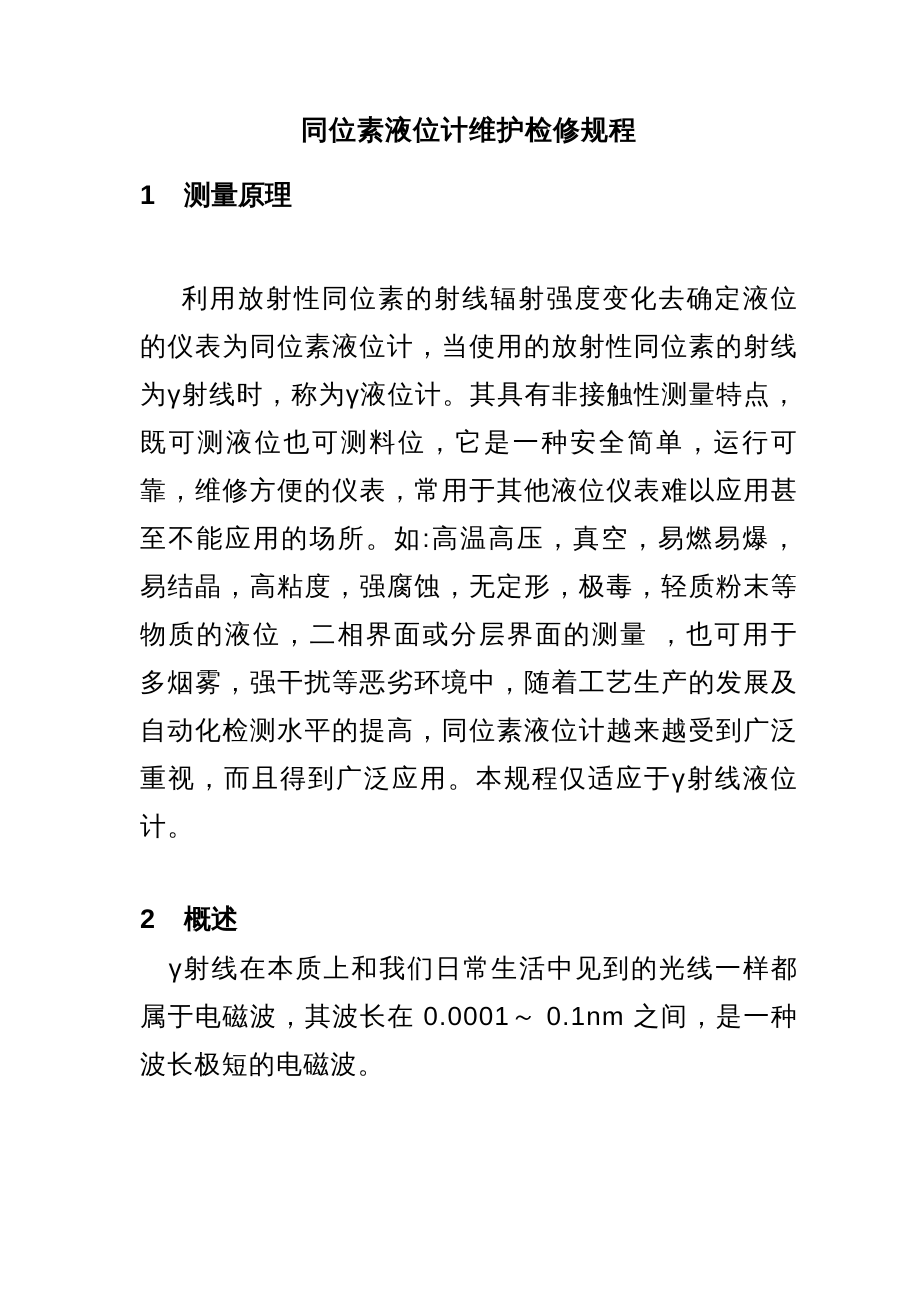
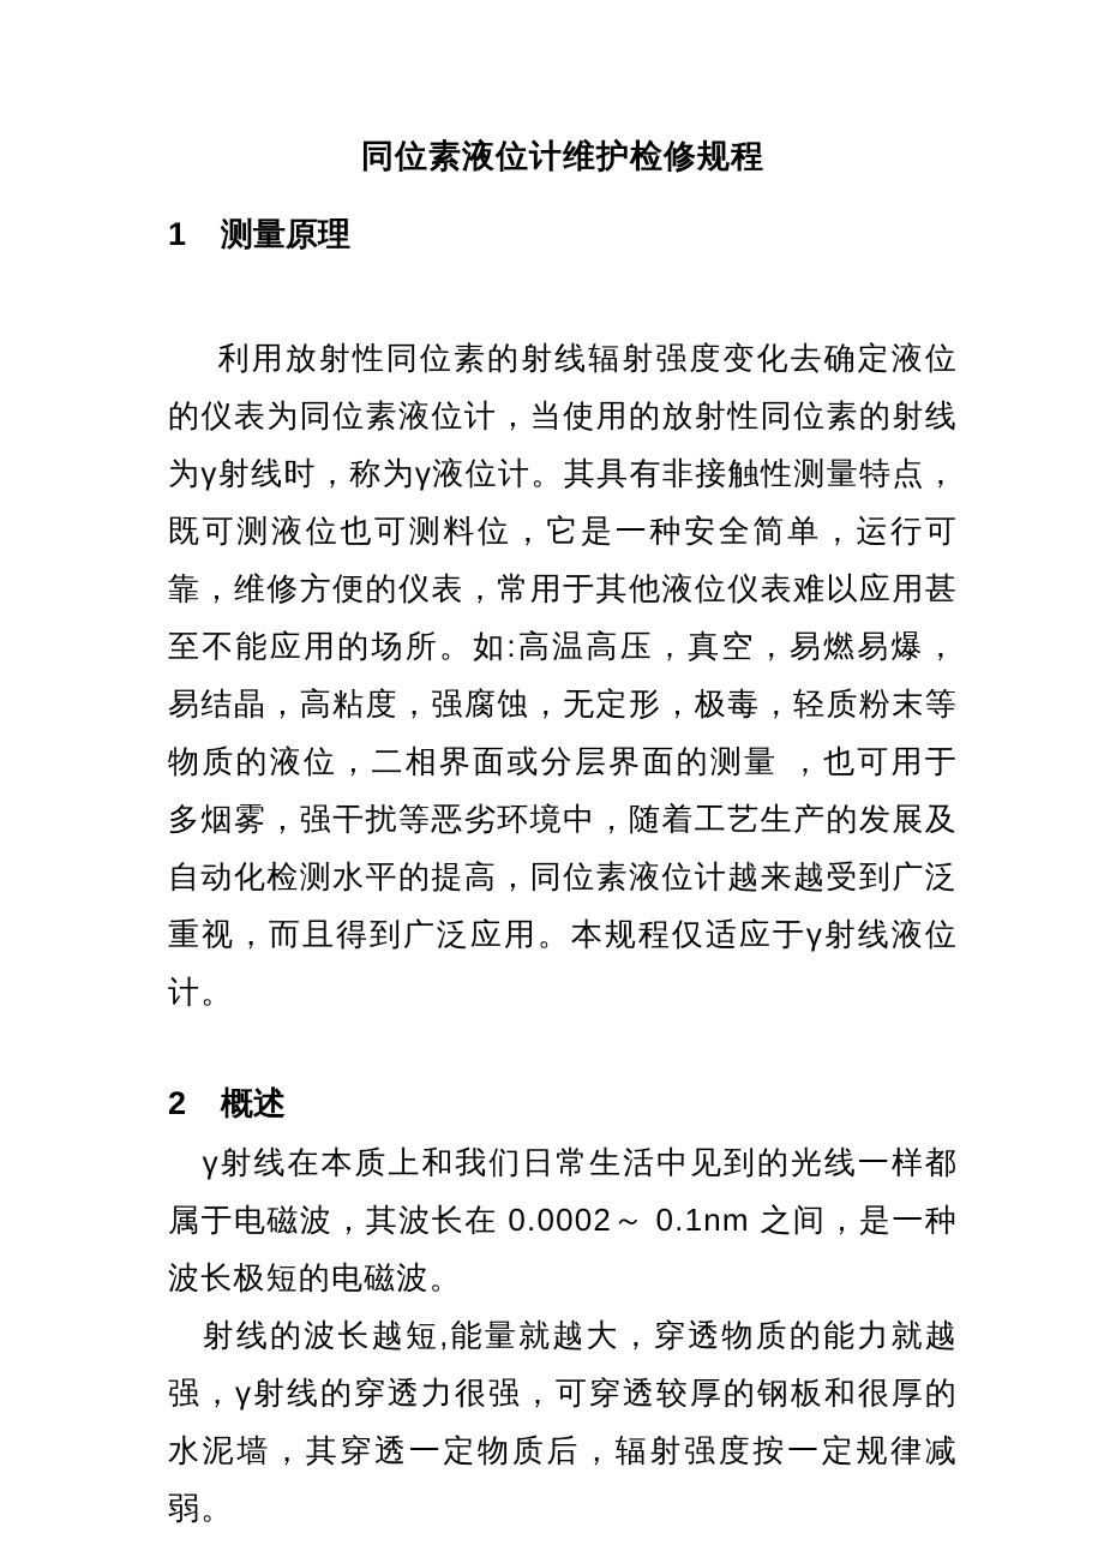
  同位素液位计维护检修规程
  1 测量原理
  利用放射性同位素的射线辐射强度变化去确定液位的仪表为同位素液位计，当使用的放射性同位素的射线为γ射线时，称为γ液位计。其具有非接触性测量特点，既可测液位也可测料位，它是一种安全简单，运行可靠，维修方便的仪表，常用于其他液位仪表难以应用甚至不能应用的场所。如:高温高压，真空，易燃易爆，易结晶，高粘度，强腐蚀，无定形，极毒，轻质粉末等物质的液位，二相界面或分层界面的测量 ，也可用于多烟雾，强干扰等恶劣环境中，随着工艺生产的发展及自动化检测水平的提高，同位素液位计越来越受到广泛重视，而且得到广泛应用。本规程仅适应于γ射线液位计。
  2 概述
- γ射线在本质上和我们日常生活中见到的光线一样都属于电磁波，其波长在 0.0001～ 0.1nm 之间，是一种波长极短的电磁波。
+ γ射线在本质上和我们日常生活中见到的光线一样都属于电磁波，其波长在 0.0002～ 0.1nm 之间，是一种波长极短的电磁波。
+ 射线的波长越短,能量就越大，穿透物质的能力就越强，γ射线的穿透力很强，可穿透较厚的钢板和很厚的水泥墙，其穿透一定物质后，辐射强度按一定规律减弱。
